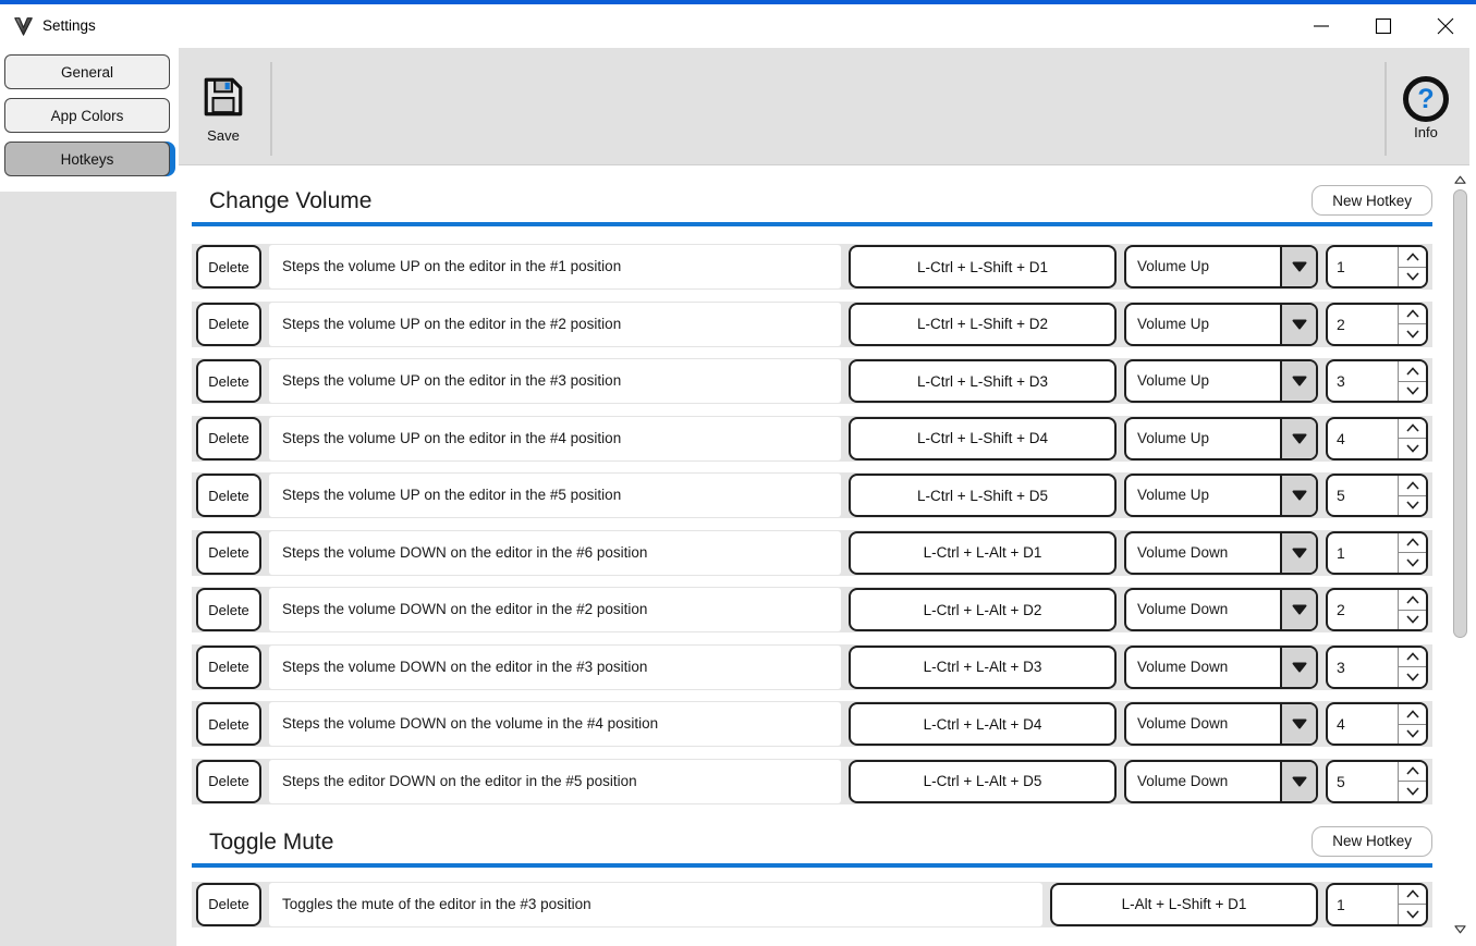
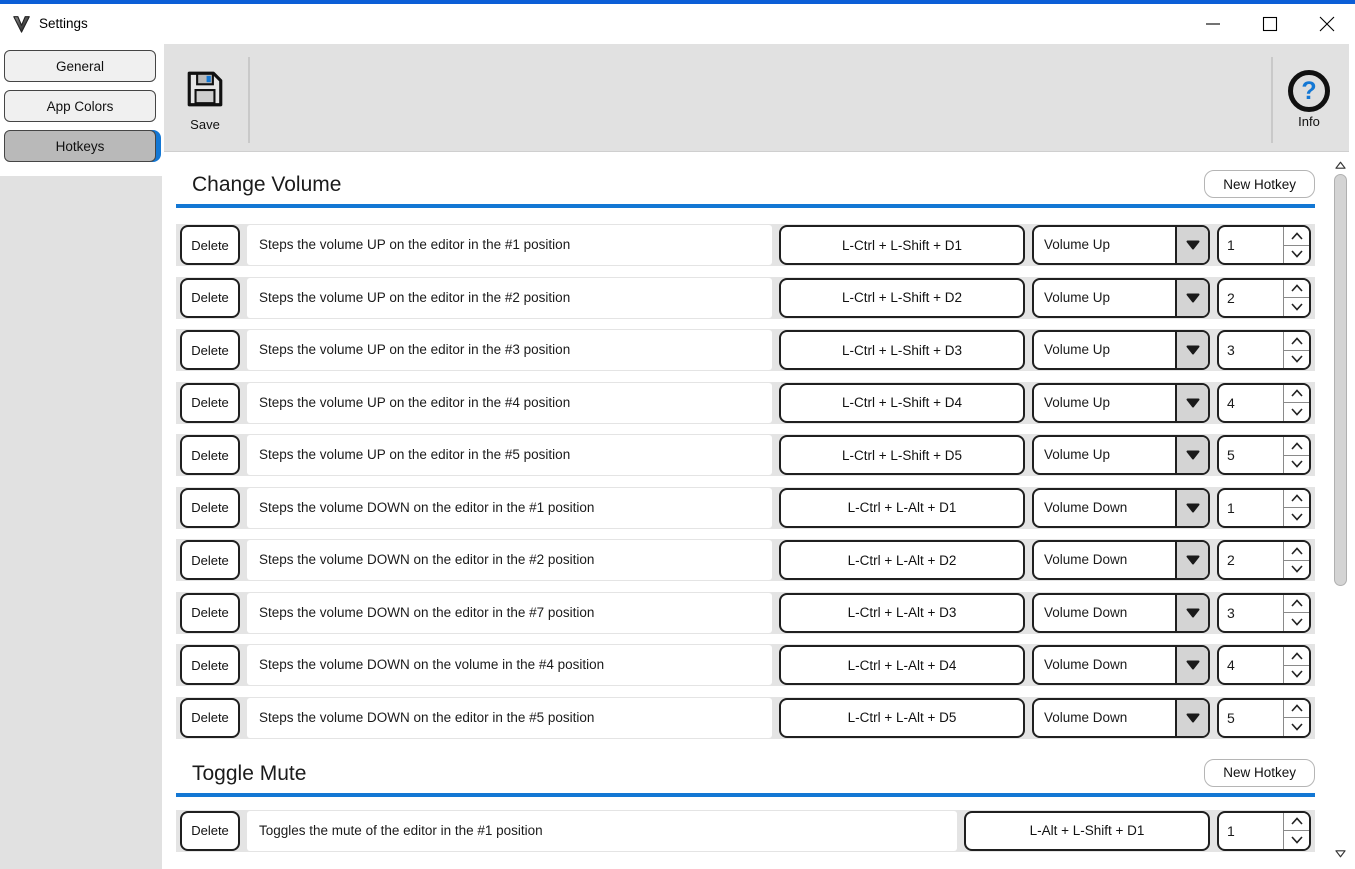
  Settings
  General
  App Colors
  Hotkeys
  Save
  ?
  Info
  Change Volume
  New Hotkey
  Delete
  Steps the volume UP on the editor in the #1 position
  L-Ctrl + L-Shift + D1
  Volume Up
  1
  Delete
  Steps the volume UP on the editor in the #2 position
  L-Ctrl + L-Shift + D2
  Volume Up
  2
  Delete
  Steps the volume UP on the editor in the #3 position
  L-Ctrl + L-Shift + D3
  Volume Up
  3
  Delete
  Steps the volume UP on the editor in the #4 position
  L-Ctrl + L-Shift + D4
  Volume Up
  4
  Delete
  Steps the volume UP on the editor in the #5 position
  L-Ctrl + L-Shift + D5
  Volume Up
  5
  Delete
- Steps the volume DOWN on the editor in the #6 position
+ Steps the volume DOWN on the editor in the #1 position
  L-Ctrl + L-Alt + D1
  Volume Down
  1
  Delete
  Steps the volume DOWN on the editor in the #2 position
  L-Ctrl + L-Alt + D2
  Volume Down
  2
  Delete
- Steps the volume DOWN on the editor in the #3 position
+ Steps the volume DOWN on the editor in the #7 position
  L-Ctrl + L-Alt + D3
  Volume Down
  3
  Delete
  Steps the volume DOWN on the volume in the #4 position
  L-Ctrl + L-Alt + D4
  Volume Down
  4
  Delete
- Steps the editor DOWN on the editor in the #5 position
+ Steps the volume DOWN on the editor in the #5 position
  L-Ctrl + L-Alt + D5
  Volume Down
  5
  Toggle Mute
  New Hotkey
  Delete
- Toggles the mute of the editor in the #3 position
+ Toggles the mute of the editor in the #1 position
  L-Alt + L-Shift + D1
  1
